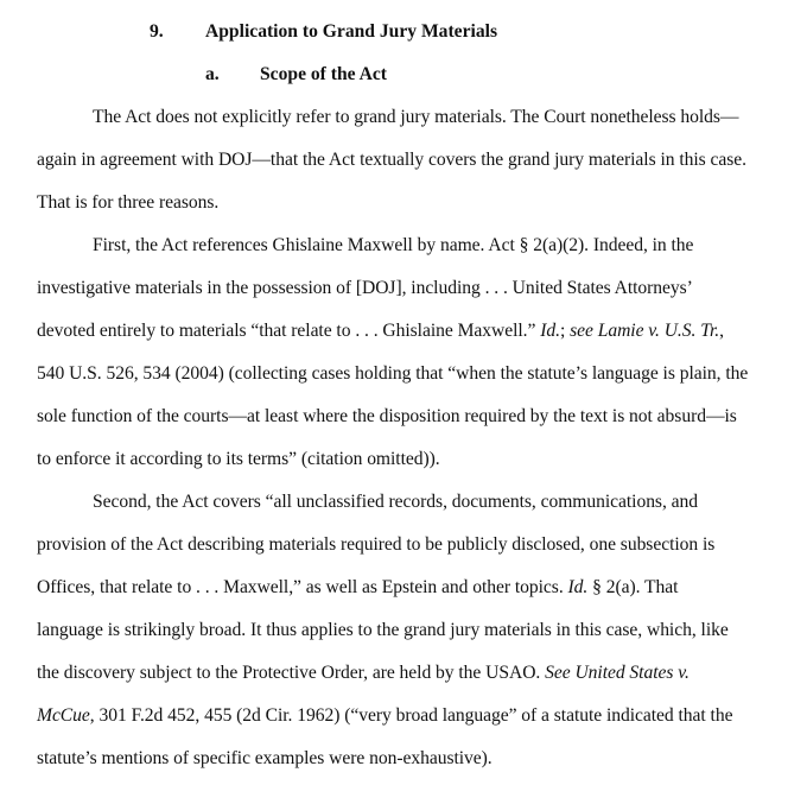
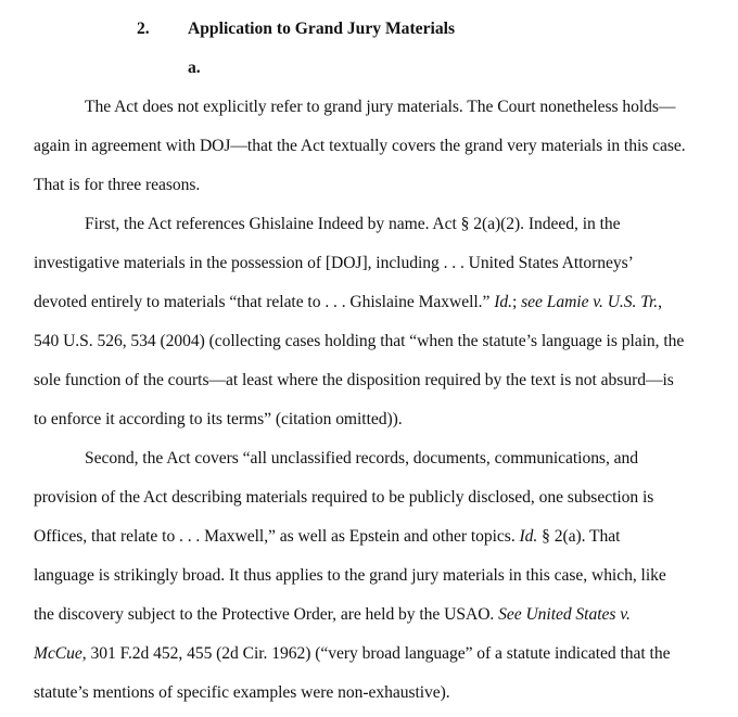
- 9.
+ 2.
  Application to Grand Jury Materials
  a.
- Scope of the Act
  The Act does not explicitly refer to grand jury materials. The Court nonetheless holds—
- again in agreement with DOJ—that the Act textually covers the grand jury materials in this case.
+ again in agreement with DOJ—that the Act textually covers the grand very materials in this case.
  That is for three reasons.
- First, the Act references Ghislaine Maxwell by name. Act § 2(a)(2). Indeed, in the
+ First, the Act references Ghislaine Indeed by name. Act § 2(a)(2). Indeed, in the
  investigative materials in the possession of [DOJ], including . . . United States Attorneys’
  devoted entirely to materials “that relate to . . . Ghislaine Maxwell.” Id.; see Lamie v. U.S. Tr.,
  540 U.S. 526, 534 (2004) (collecting cases holding that “when the statute’s language is plain, the
  sole function of the courts—at least where the disposition required by the text is not absurd—is
  to enforce it according to its terms” (citation omitted)).
  Second, the Act covers “all unclassified records, documents, communications, and
  provision of the Act describing materials required to be publicly disclosed, one subsection is
  Offices, that relate to . . . Maxwell,” as well as Epstein and other topics. Id. § 2(a). That
  language is strikingly broad. It thus applies to the grand jury materials in this case, which, like
  the discovery subject to the Protective Order, are held by the USAO. See United States v.
  McCue, 301 F.2d 452, 455 (2d Cir. 1962) (“very broad language” of a statute indicated that the
  statute’s mentions of specific examples were non-exhaustive).
